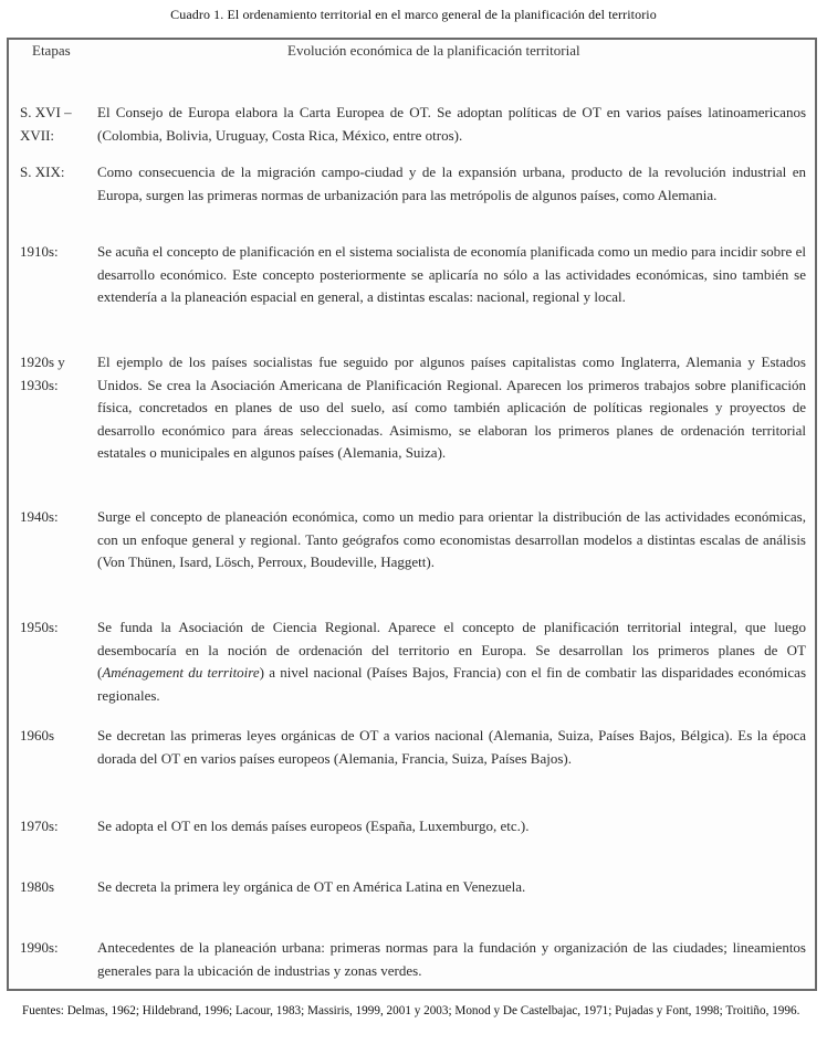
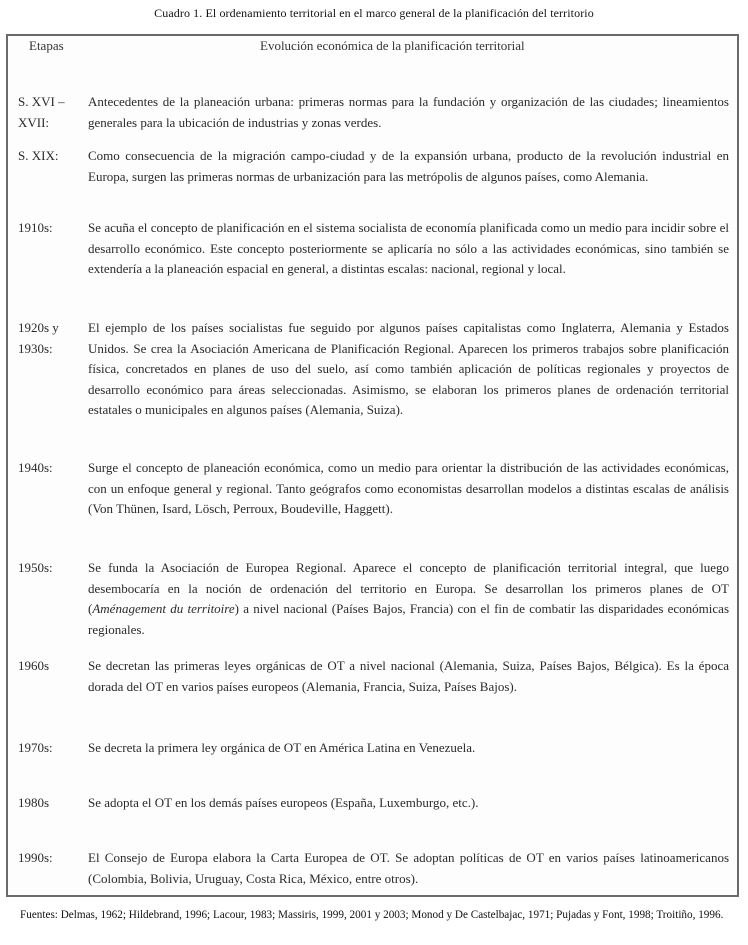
  Cuadro 1. El ordenamiento territorial en el marco general de la planificación del territorio
  Etapas
  Evolución económica de la planificación territorial
  S. XVI – XVII:
- El Consejo de Europa elabora la Carta Europea de OT. Se adoptan políticas de OT en varios países latinoamericanos (Colombia, Bolivia, Uruguay, Costa Rica, México, entre otros).
+ Antecedentes de la planeación urbana: primeras normas para la fundación y organización de las ciudades; lineamientos generales para la ubicación de industrias y zonas verdes.
  S. XIX:
  Como consecuencia de la migración campo-ciudad y de la expansión urbana, producto de la revolución industrial en Europa, surgen las primeras normas de urbanización para las metrópolis de algunos países, como Alemania.
  1910s:
  Se acuña el concepto de planificación en el sistema socialista de economía planificada como un medio para incidir sobre el desarrollo económico. Este concepto posteriormente se aplicaría no sólo a las actividades económicas, sino también se extendería a la planeación espacial en general, a distintas escalas: nacional, regional y local.
  1920s y 1930s:
  El ejemplo de los países socialistas fue seguido por algunos países capitalistas como Inglaterra, Alemania y Estados Unidos. Se crea la Asociación Americana de Planificación Regional. Aparecen los primeros trabajos sobre planificación física, concretados en planes de uso del suelo, así como también aplicación de políticas regionales y proyectos de desarrollo económico para áreas seleccionadas. Asimismo, se elaboran los primeros planes de ordenación territorial estatales o municipales en algunos países (Alemania, Suiza).
  1940s:
  Surge el concepto de planeación económica, como un medio para orientar la distribución de las actividades económicas, con un enfoque general y regional. Tanto geógrafos como economistas desarrollan modelos a distintas escalas de análisis (Von Thünen, Isard, Lösch, Perroux, Boudeville, Haggett).
  1950s:
- Se funda la Asociación de Ciencia Regional. Aparece el concepto de planificación territorial integral, que luego desembocaría en la noción de ordenación del territorio en Europa. Se desarrollan los primeros planes de OT (Aménagement du territoire) a nivel nacional (Países Bajos, Francia) con el fin de combatir las disparidades económicas regionales.
+ Se funda la Asociación de Europea Regional. Aparece el concepto de planificación territorial integral, que luego desembocaría en la noción de ordenación del territorio en Europa. Se desarrollan los primeros planes de OT (Aménagement du territoire) a nivel nacional (Países Bajos, Francia) con el fin de combatir las disparidades económicas regionales.
  1960s
- Se decretan las primeras leyes orgánicas de OT a varios nacional (Alemania, Suiza, Países Bajos, Bélgica). Es la época dorada del OT en varios países europeos (Alemania, Francia, Suiza, Países Bajos).
+ Se decretan las primeras leyes orgánicas de OT a nivel nacional (Alemania, Suiza, Países Bajos, Bélgica). Es la época dorada del OT en varios países europeos (Alemania, Francia, Suiza, Países Bajos).
  1970s:
- Se adopta el OT en los demás países europeos (España, Luxemburgo, etc.).
+ Se decreta la primera ley orgánica de OT en América Latina en Venezuela.
  1980s
- Se decreta la primera ley orgánica de OT en América Latina en Venezuela.
+ Se adopta el OT en los demás países europeos (España, Luxemburgo, etc.).
  1990s:
- Antecedentes de la planeación urbana: primeras normas para la fundación y organización de las ciudades; lineamientos generales para la ubicación de industrias y zonas verdes.
+ El Consejo de Europa elabora la Carta Europea de OT. Se adoptan políticas de OT en varios países latinoamericanos (Colombia, Bolivia, Uruguay, Costa Rica, México, entre otros).
  Fuentes: Delmas, 1962; Hildebrand, 1996; Lacour, 1983; Massiris, 1999, 2001 y 2003; Monod y De Castelbajac, 1971; Pujadas y Font, 1998; Troitiño, 1996.
